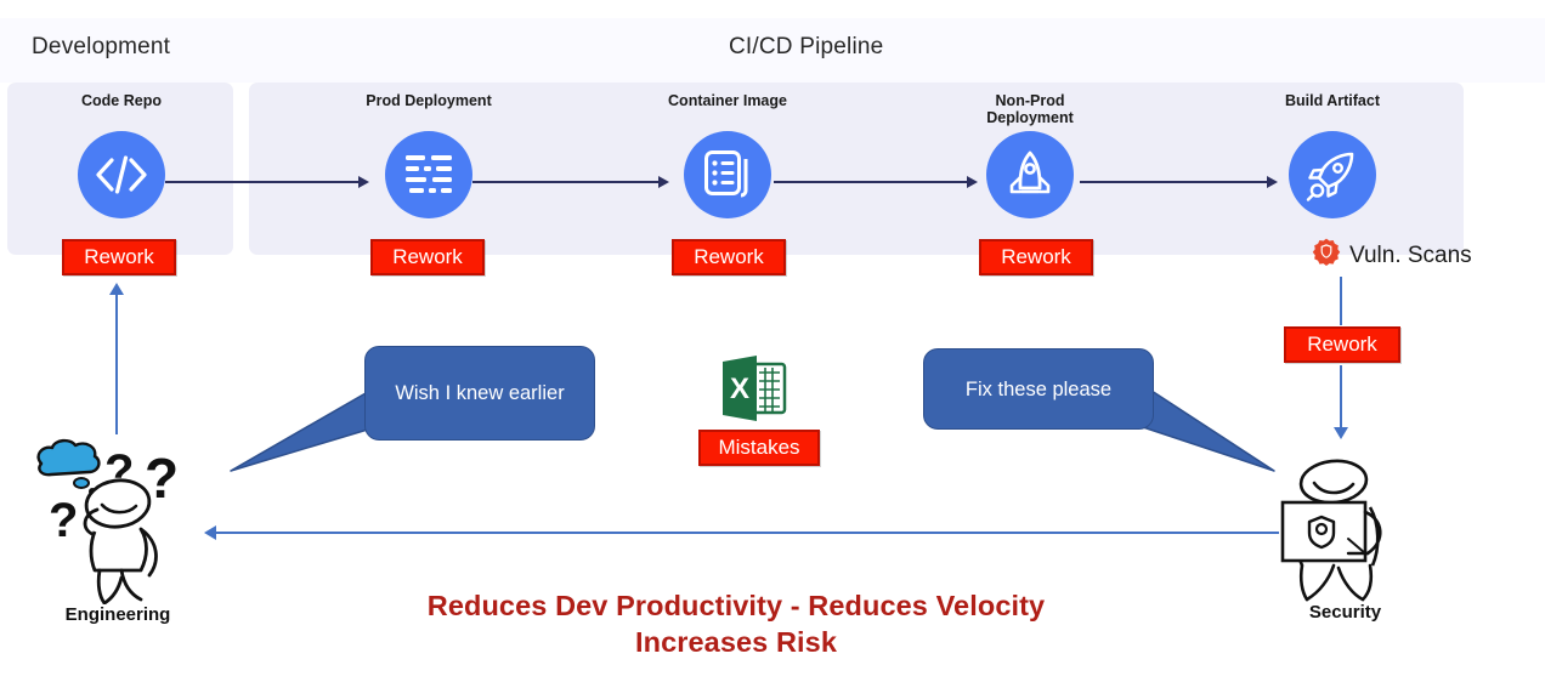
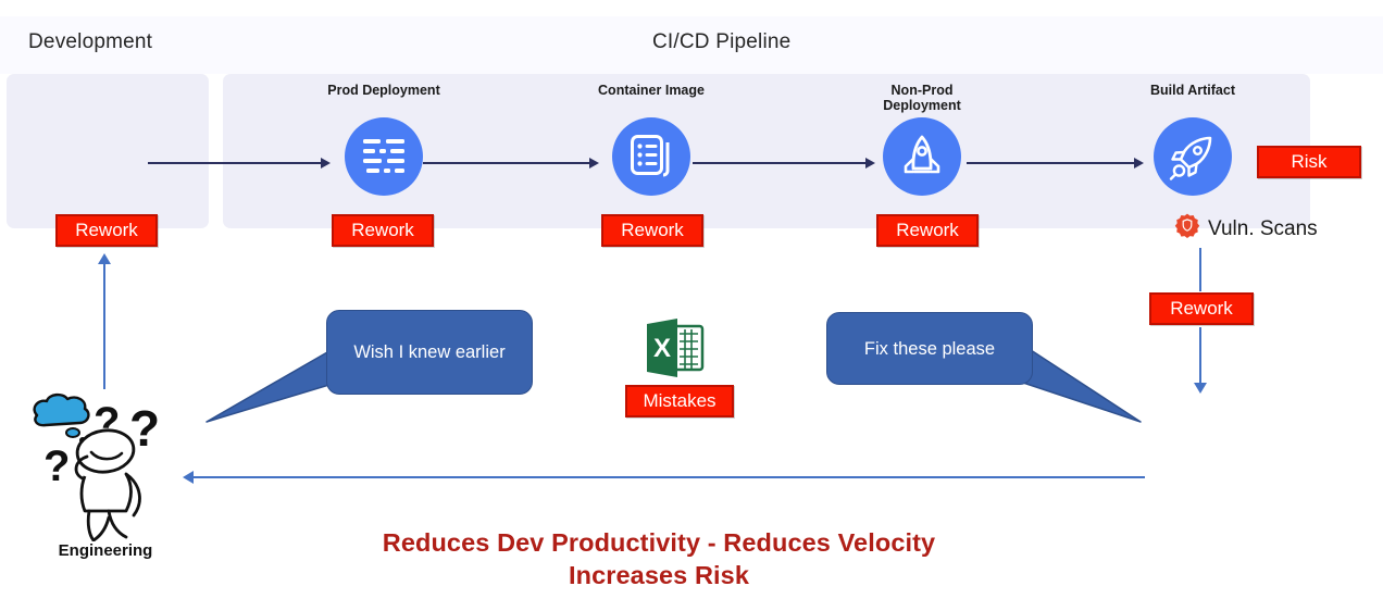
  Development
  CI/CD Pipeline
- Code Repo
  Rework
  Prod Deployment
  Rework
  Container Image
  Rework
  Non-Prod
  Deployment
  Rework
  Build Artifact
+ Risk
  Vuln. Scans
  Rework
  X
  Mistakes
  Wish I knew earlier
  Fix these please
  ?
  ?
  ?
  Engineering
- Security
  Reduces Dev Productivity - Reduces Velocity
  Increases Risk
